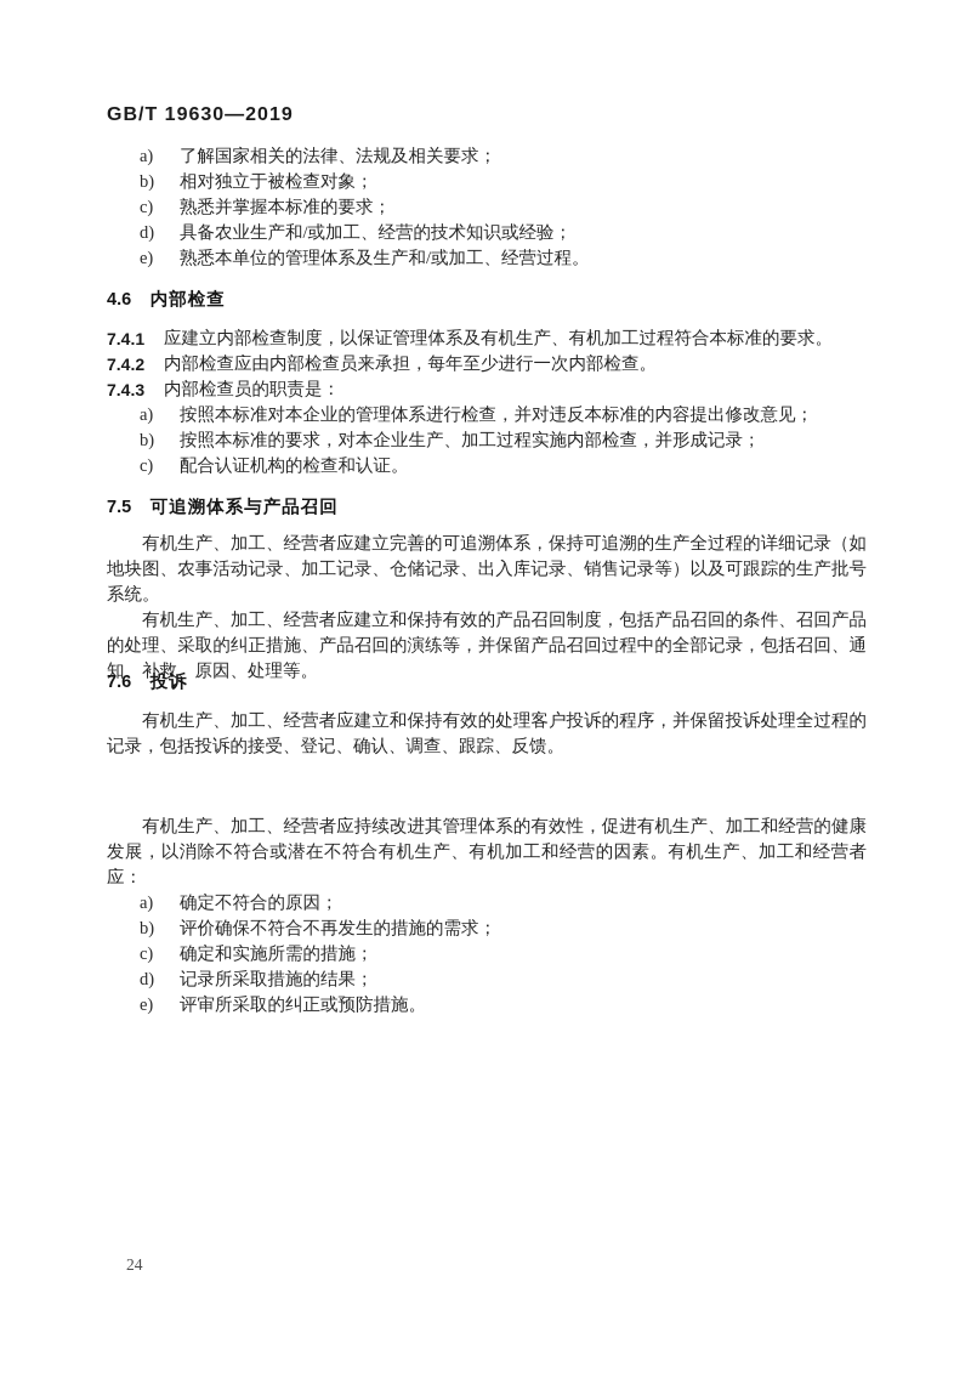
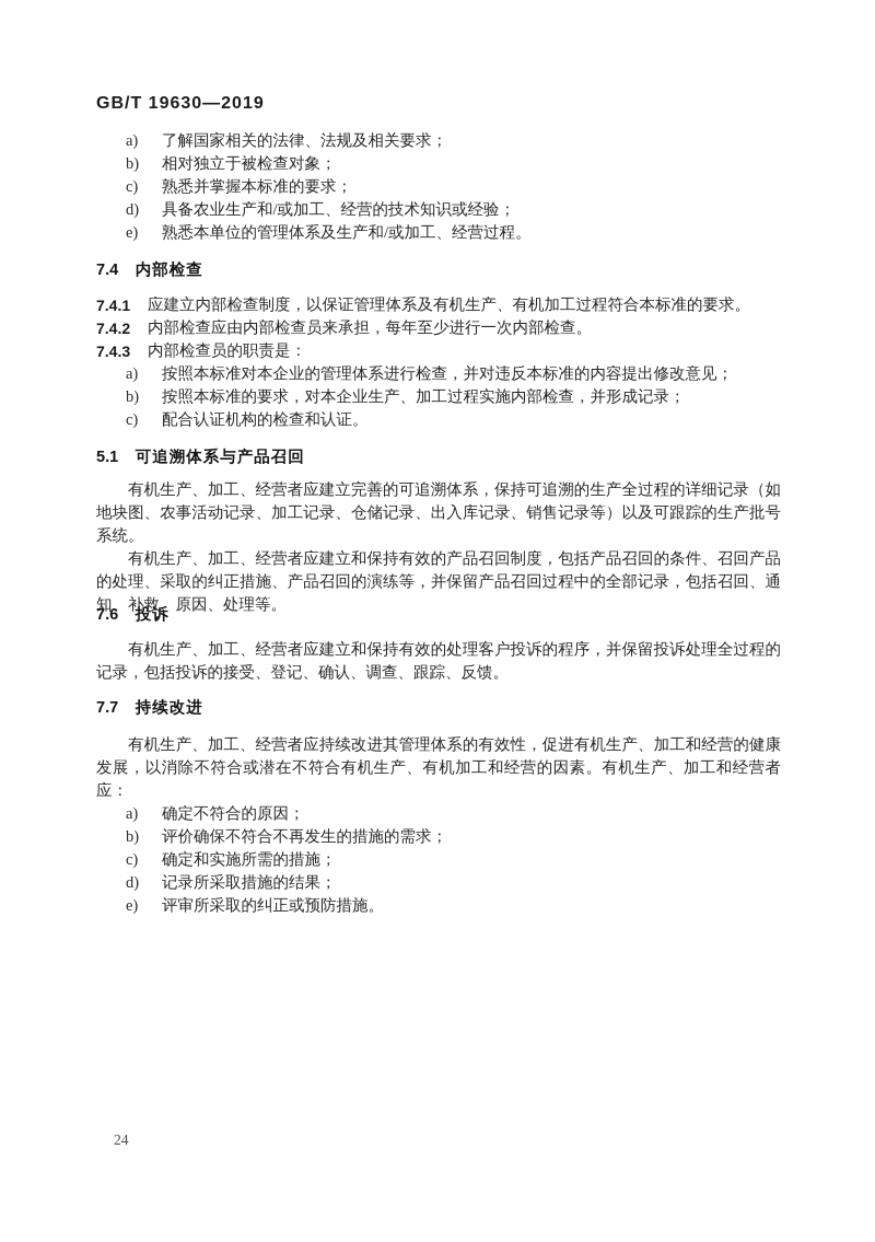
  GB/T 19630—2019
  a)
  了解国家相关的法律、法规及相关要求；
  b)
  相对独立于被检查对象；
  c)
  熟悉并掌握本标准的要求；
  d)
  具备农业生产和/或加工、经营的技术知识或经验；
  e)
  熟悉本单位的管理体系及生产和/或加工、经营过程。
- 4.6 内部检查
+ 7.4 内部检查
  7.4.1
  应建立内部检查制度，以保证管理体系及有机生产、有机加工过程符合本标准的要求。
  7.4.2
  内部检查应由内部检查员来承担，每年至少进行一次内部检查。
  7.4.3
  内部检查员的职责是：
  a)
  按照本标准对本企业的管理体系进行检查，并对违反本标准的内容提出修改意见；
  b)
  按照本标准的要求，对本企业生产、加工过程实施内部检查，并形成记录；
  c)
  配合认证机构的检查和认证。
- 7.5 可追溯体系与产品召回
+ 5.1 可追溯体系与产品召回
  有机生产、加工、经营者应建立完善的可追溯体系，保持可追溯的生产全过程的详细记录（如地块图、农事活动记录、加工记录、仓储记录、出入库记录、销售记录等）以及可跟踪的生产批号系统。
  有机生产、加工、经营者应建立和保持有效的产品召回制度，包括产品召回的条件、召回产品的处理、采取的纠正措施、产品召回的演练等，并保留产品召回过程中的全部记录，包括召回、通知、补救、原因、处理等。
  7.6 投诉
  有机生产、加工、经营者应建立和保持有效的处理客户投诉的程序，并保留投诉处理全过程的记录，包括投诉的接受、登记、确认、调查、跟踪、反馈。
+ 7.7 持续改进
  有机生产、加工、经营者应持续改进其管理体系的有效性，促进有机生产、加工和经营的健康发展，以消除不符合或潜在不符合有机生产、有机加工和经营的因素。有机生产、加工和经营者应：
  a)
  确定不符合的原因；
  b)
  评价确保不符合不再发生的措施的需求；
  c)
  确定和实施所需的措施；
  d)
  记录所采取措施的结果；
  e)
  评审所采取的纠正或预防措施。
  24
